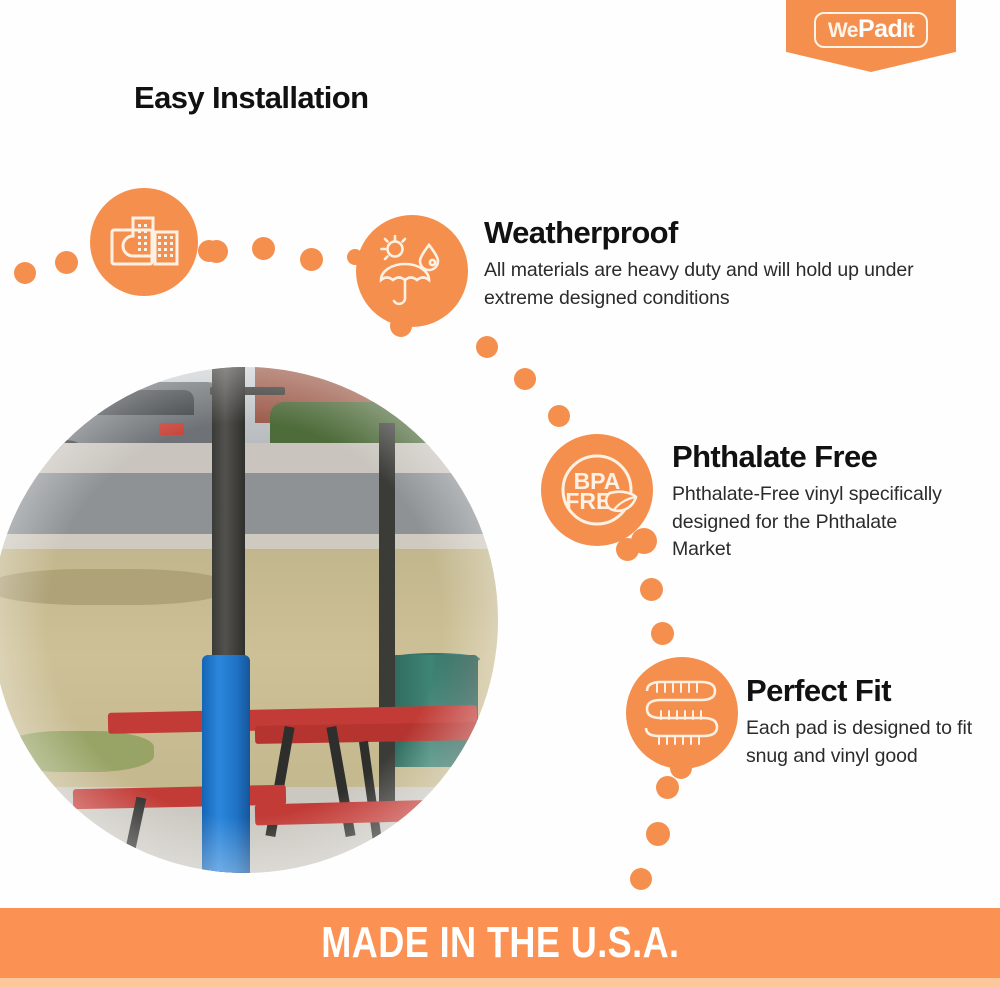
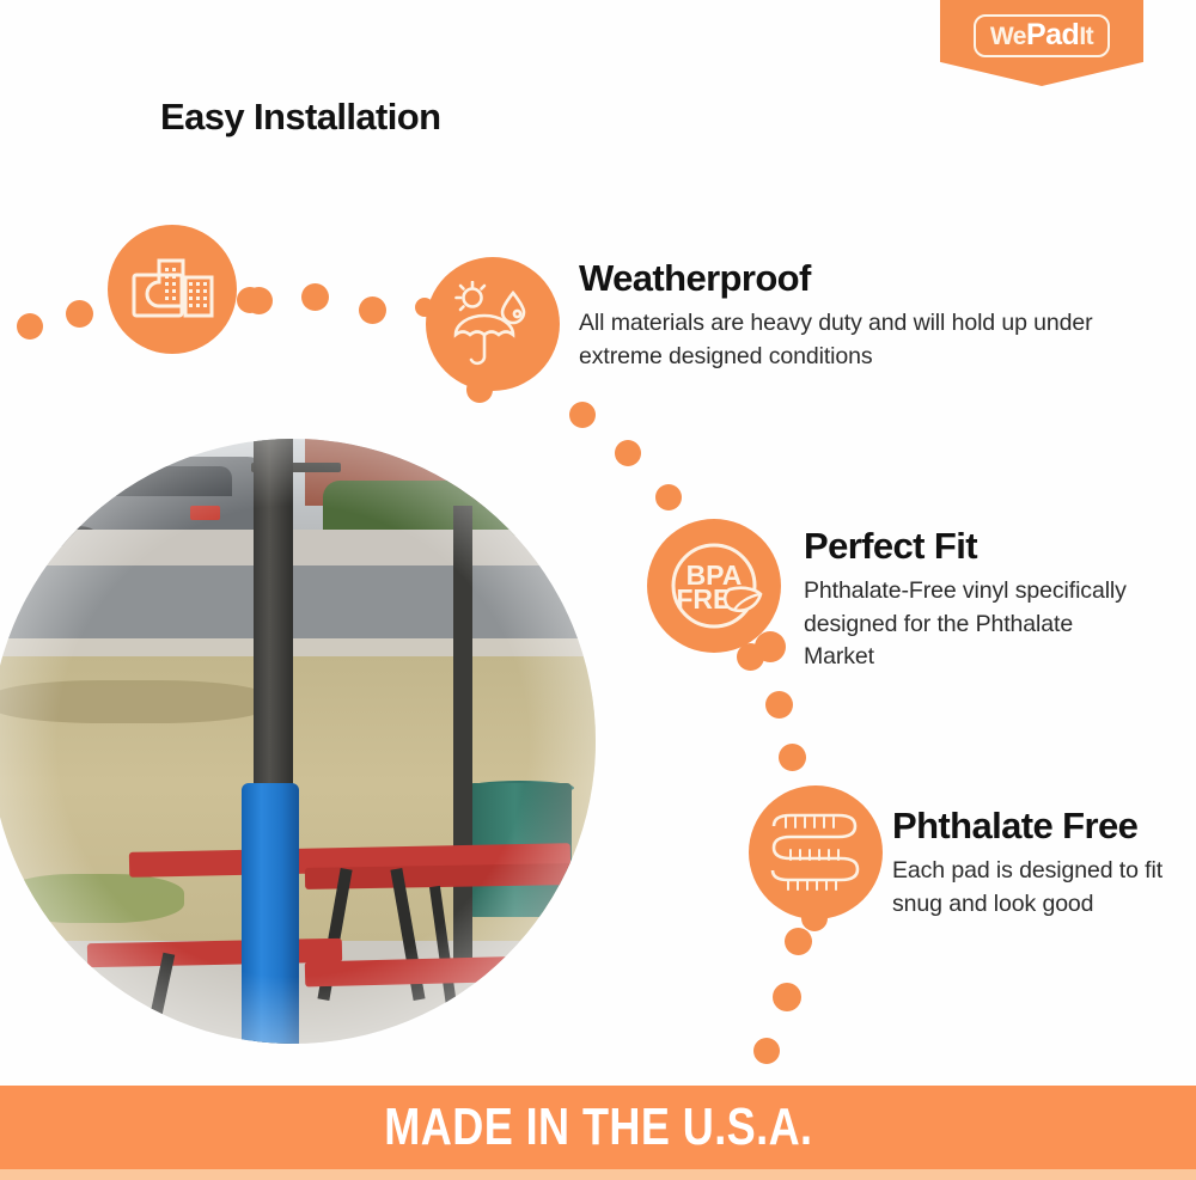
  We
  Pad
  It
  Easy Installation
  Weatherproof
  All materials are heavy duty and will hold up under extreme designed conditions
- Phthalate Free
+ Perfect Fit
  Phthalate-Free vinyl specifically designed for the Phthalate Market
  BPA
  FRE
- Perfect Fit
+ Phthalate Free
- Each pad is designed to fit snug and vinyl good
+ Each pad is designed to fit snug and look good
  MADE IN THE U.S.A.
